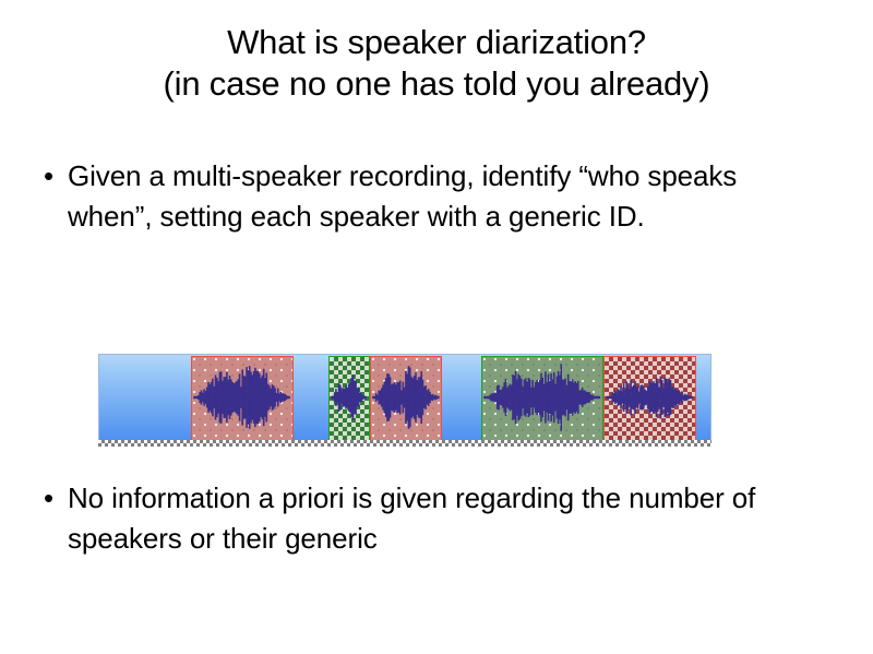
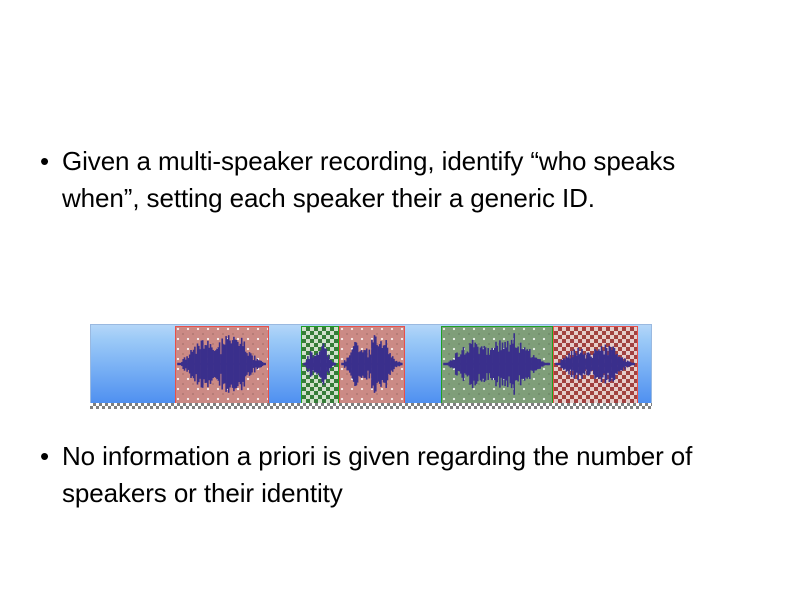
- What is speaker diarization?
- (in case no one has told you already)
  •
- Given a multi-speaker recording, identify “who speaks when”, setting each speaker with a generic ID.
+ Given a multi-speaker recording, identify “who speaks when”, setting each speaker their a generic ID.
  •
- No information a priori is given regarding the number of speakers or their generic
+ No information a priori is given regarding the number of speakers or their identity
